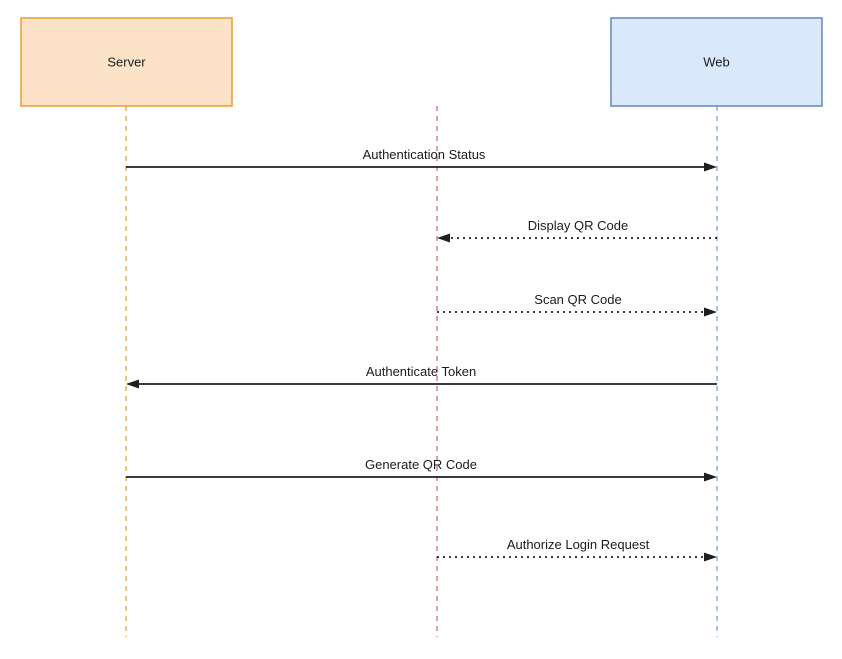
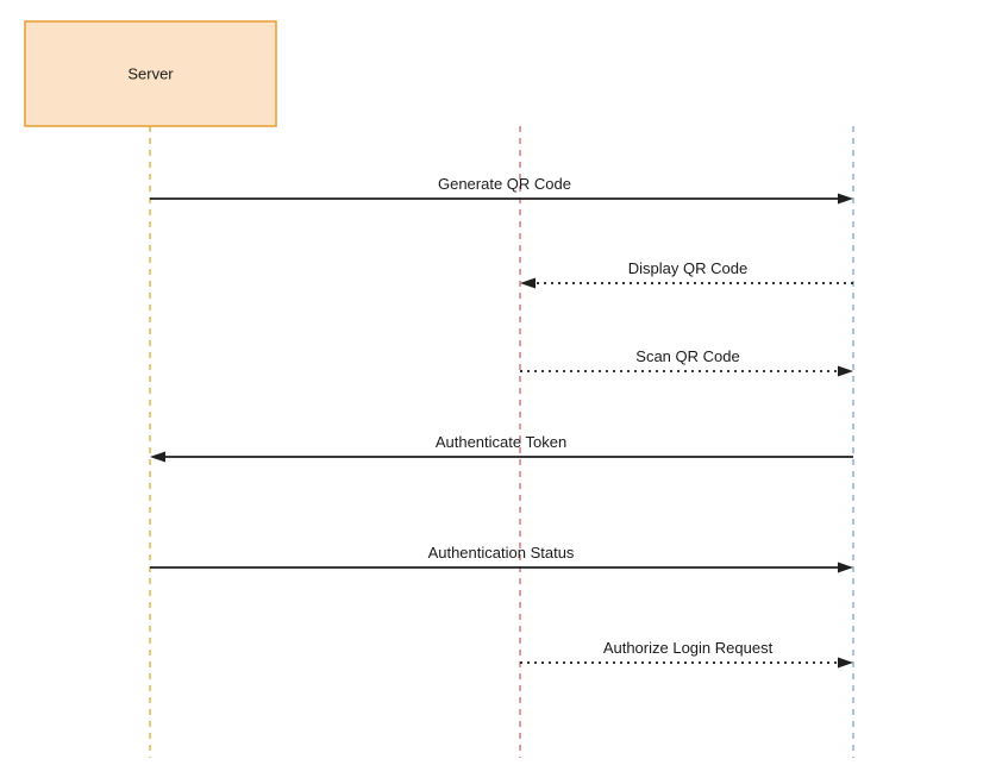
- Authentication Status
+ Generate QR Code
  Display QR Code
  Scan QR Code
  Authenticate Token
- Generate QR Code
+ Authentication Status
  Authorize Login Request
  Server
- Web
